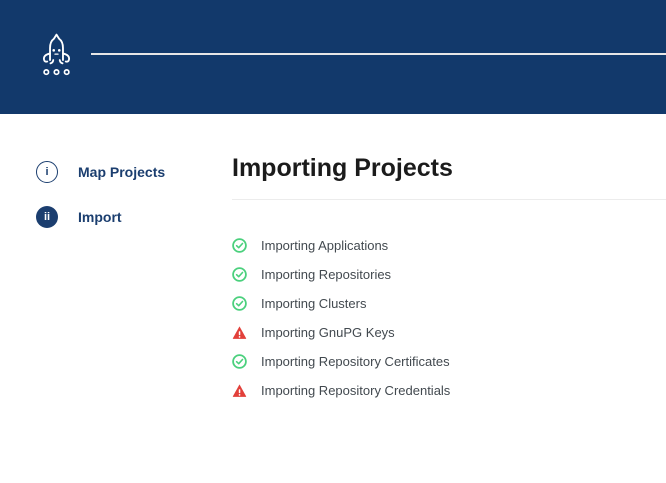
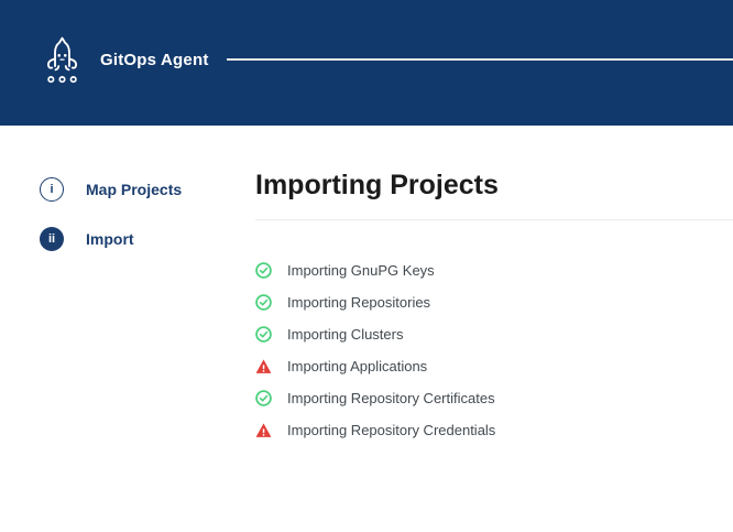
+ GitOps Agent
  i
  Map Projects
  ii
  Import
  Importing Projects
- Importing Applications
+ Importing GnuPG Keys
  Importing Repositories
  Importing Clusters
- Importing GnuPG Keys
+ Importing Applications
  Importing Repository Certificates
  Importing Repository Credentials
